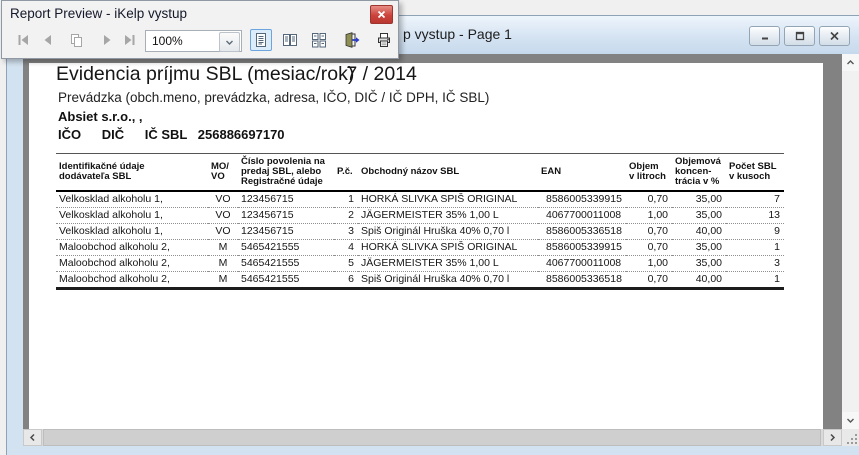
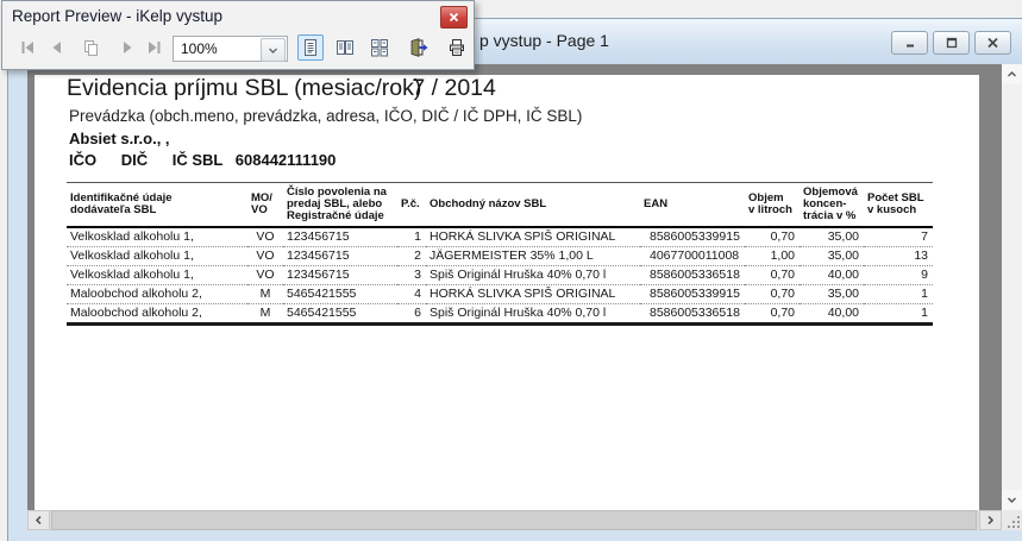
  p vystup - Page 1
  Evidencia príjmu SBL (mesiac/rok)7 / 2014
  Prevádzka (obch.meno, prevádzka, adresa, IČO, DIČ / IČ DPH, IČ SBL)
  Absiet s.r.o., ,
- IČO DIČ IČ SBL 256886697170
+ IČO DIČ IČ SBL 608442111190
  Identifikačné údaje dodávateľa SBL	MO/ VO	Číslo povolenia na predaj SBL, alebo Registračné údaje	P.č.	Obchodný názov SBL	EAN	Objem v litroch	Objemová koncen- trácia v %	Počet SBL v kusoch
  Velkosklad alkoholu 1,	VO	123456715	1	HORKÁ SLIVKA SPIŠ ORIGINAL	8586005339915	0,70	35,00	7
  Velkosklad alkoholu 1,	VO	123456715	2	JÄGERMEISTER 35% 1,00 L	4067700011008	1,00	35,00	13
  Velkosklad alkoholu 1,	VO	123456715	3	Spiš Originál Hruška 40% 0,70 l	8586005336518	0,70	40,00	9
  Maloobchod alkoholu 2,	M	5465421555	4	HORKÁ SLIVKA SPIŠ ORIGINAL	8586005339915	0,70	35,00	1
- Maloobchod alkoholu 2,	M	5465421555	5	JÄGERMEISTER 35% 1,00 L	4067700011008	1,00	35,00	3
  Maloobchod alkoholu 2,	M	5465421555	6	Spiš Originál Hruška 40% 0,70 l	8586005336518	0,70	40,00	1
  Report Preview - iKelp vystup
  100%
